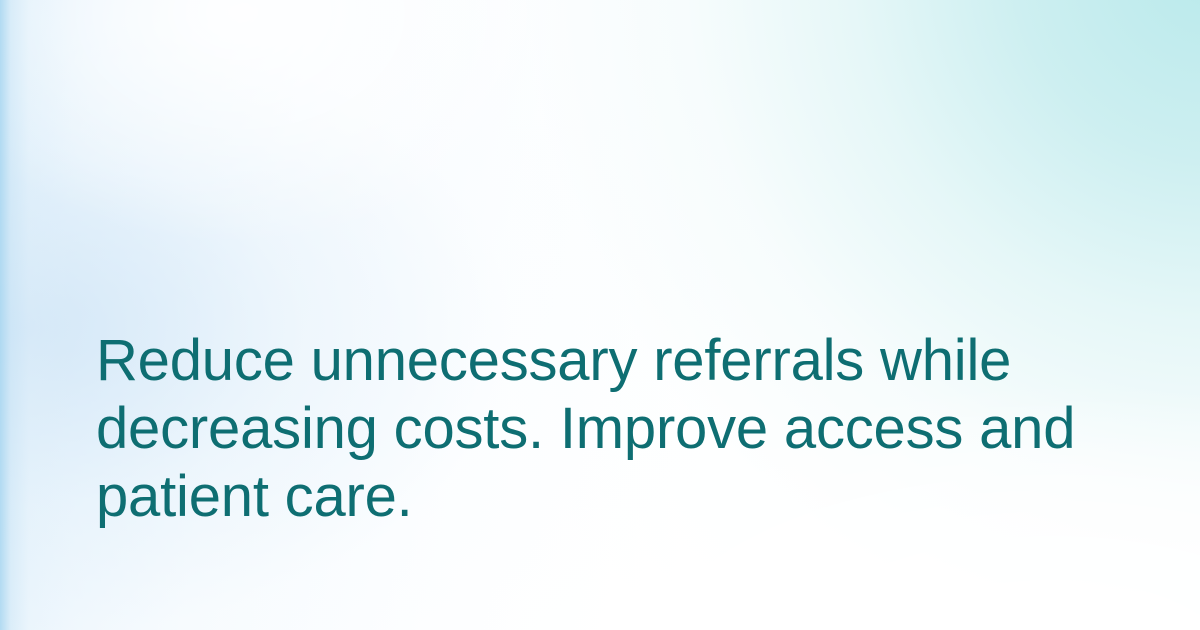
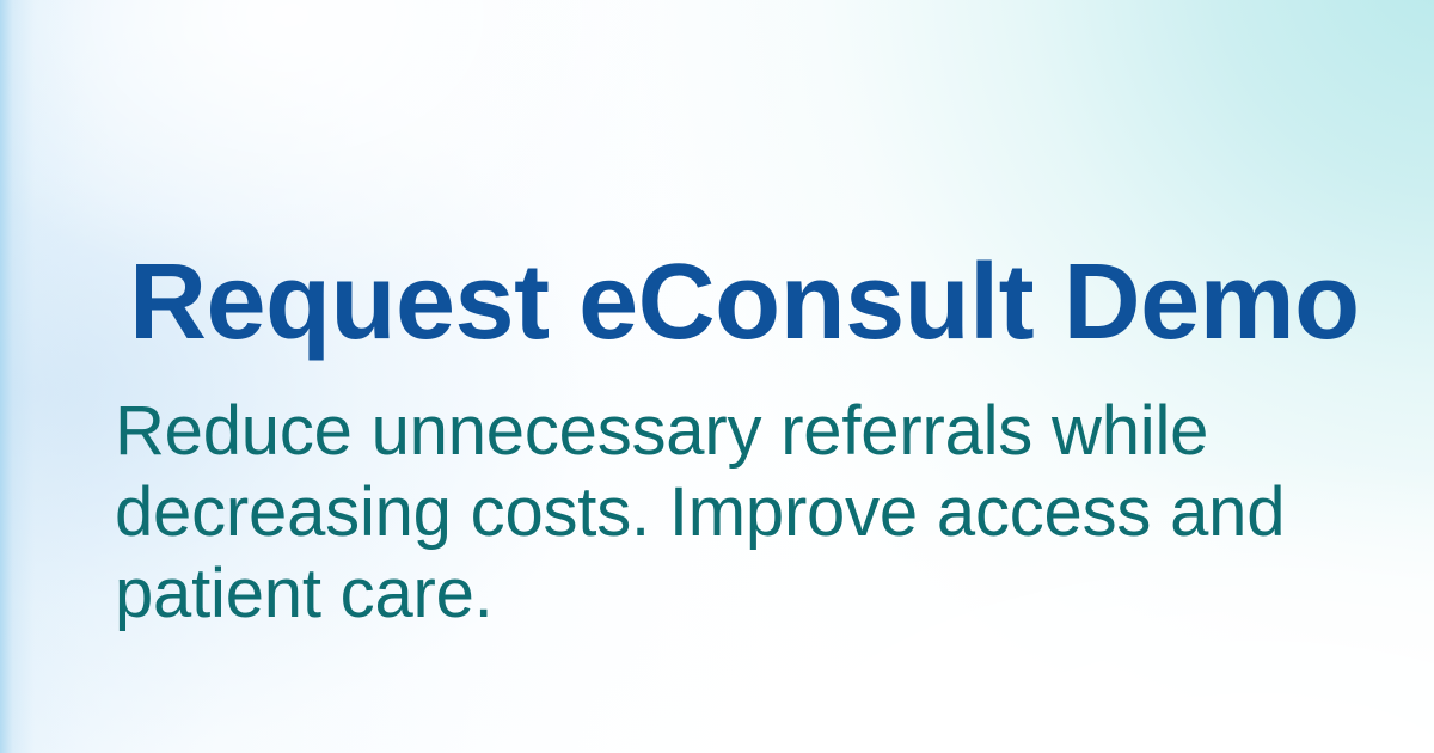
+ Request eConsult Demo
  Reduce unnecessary referrals while
  decreasing costs. Improve access and
  patient care.
